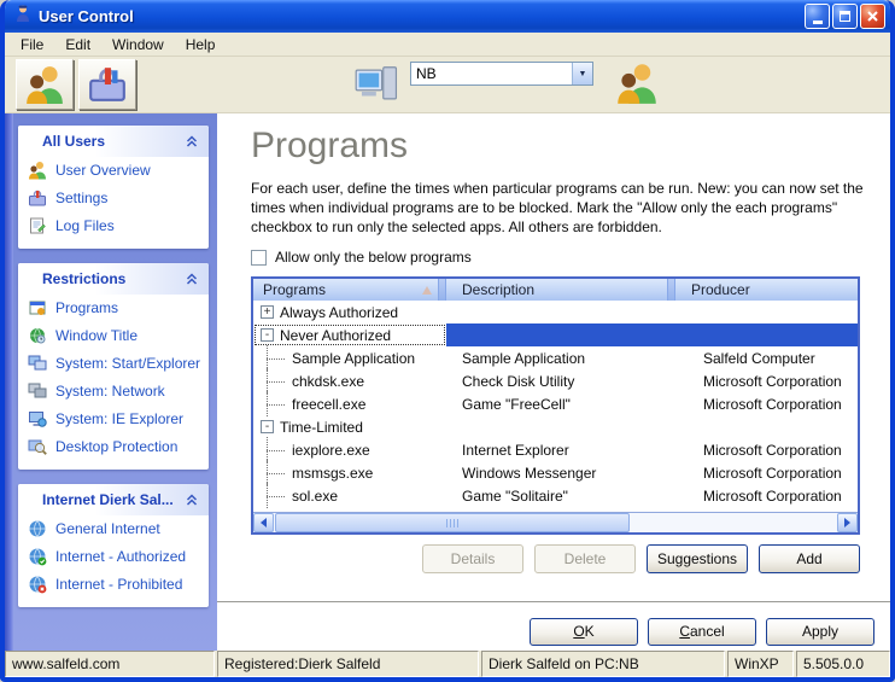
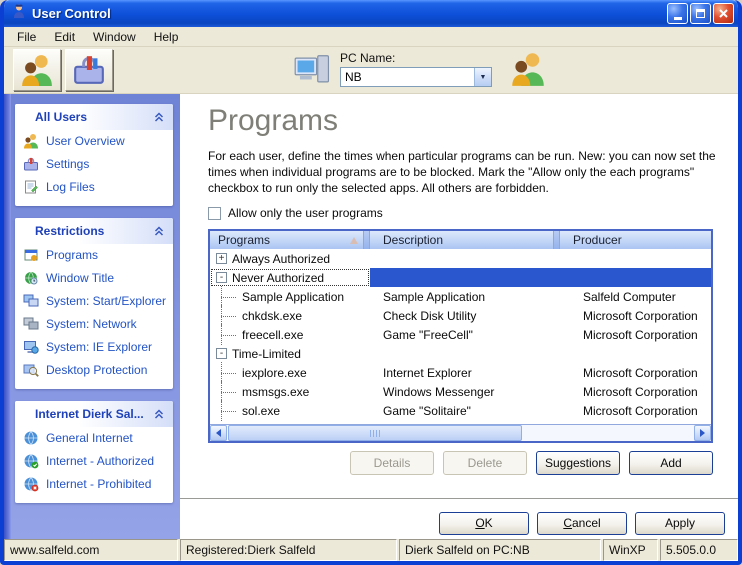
  User Control
  File
  Edit
  Window
  Help
+ PC Name:
  NB
  All Users
  User Overview
  Settings
  Log Files
  Restrictions
  Programs
  Window Title
  System: Start/Explorer
  System: Network
  System: IE Explorer
  Desktop Protection
  Internet Dierk Sal...
  General Internet
  Internet - Authorized
  Internet - Prohibited
  Programs
  For each user, define the times when particular programs can be run. New: you can now set the times when individual programs are to be blocked. Mark the "Allow only the each programs" checkbox to run only the selected apps. All others are forbidden.
- Allow only the below programs
+ Allow only the user programs
  Programs
  Description
  Producer
  +
  Always Authorized
  -
  Never Authorized
  Sample Application
  Sample Application
  Salfeld Computer
  chkdsk.exe
  Check Disk Utility
  Microsoft Corporation
  freecell.exe
  Game "FreeCell"
  Microsoft Corporation
  -
  Time-Limited
  iexplore.exe
  Internet Explorer
  Microsoft Corporation
  msmsgs.exe
  Windows Messenger
  Microsoft Corporation
  sol.exe
  Game "Solitaire"
  Microsoft Corporation
  Details
  Delete
  Suggestions
  Add
  OK
  Cancel
  Apply
  www.salfeld.com
  Registered:Dierk Salfeld
  Dierk Salfeld on PC:NB
  WinXP
  5.505.0.0
